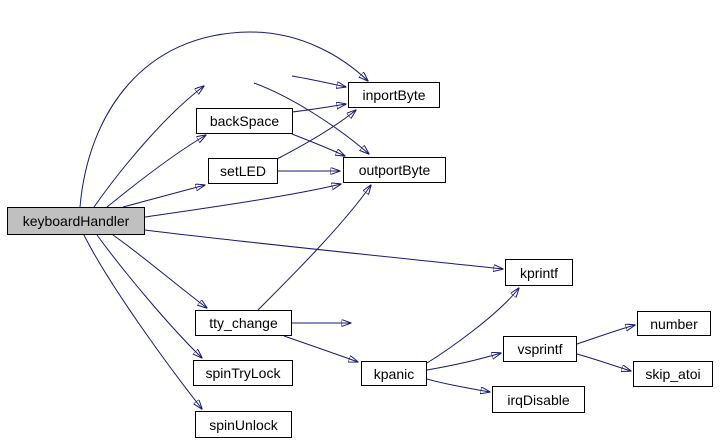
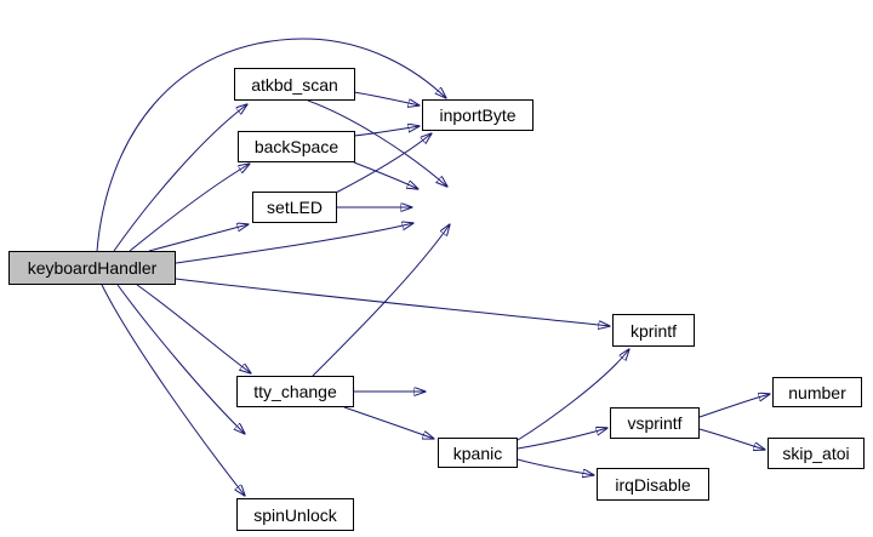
  keyboardHandler
+ atkbd_scan
  backSpace
  setLED
  inportByte
- outportByte
  kprintf
  tty_change
- spinTryLock
  spinUnlock
  kpanic
  vsprintf
  irqDisable
  number
  skip_atoi
